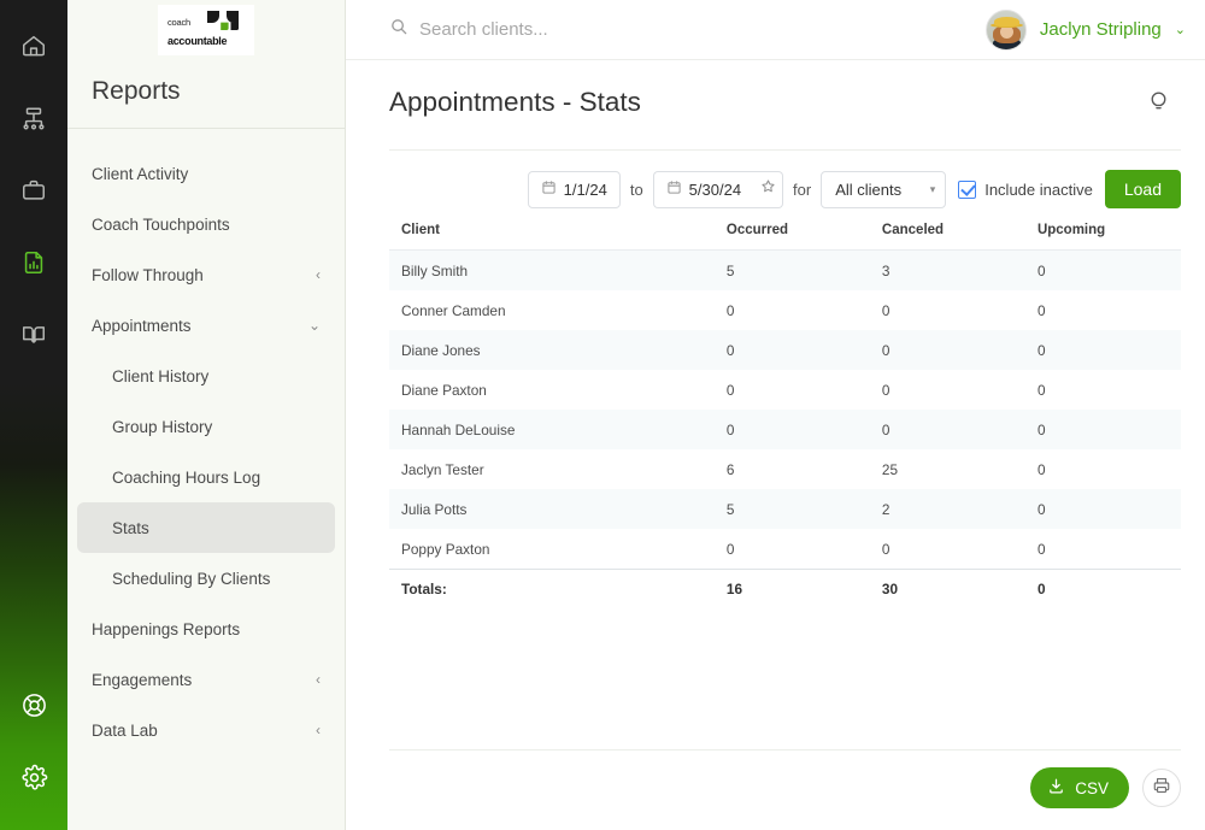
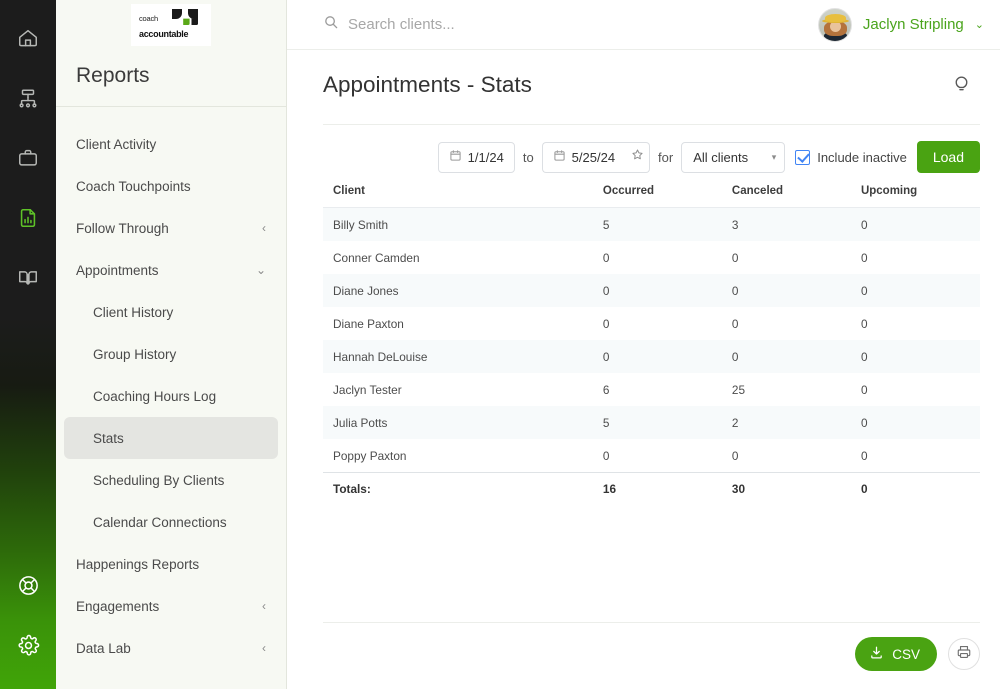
  coach
  accountable
  Reports
  Client Activity
  Coach Touchpoints
  Follow Through
  ‹
  Appointments
  ⌄
  Client History
  Group History
  Coaching Hours Log
  Stats
  Scheduling By Clients
+ Calendar Connections
  Happenings Reports
  Engagements
  ‹
  Data Lab
  ‹
  Search clients...
  Jaclyn Stripling
  ⌄
  Appointments - Stats
  1/1/24
  to
- 5/30/24
+ 5/25/24
  for
  All clients
  ▾
  Include inactive
  Load
  Client	Occurred	Canceled	Upcoming
  Billy Smith	5	3	0
  Conner Camden	0	0	0
  Diane Jones	0	0	0
  Diane Paxton	0	0	0
  Hannah DeLouise	0	0	0
  Jaclyn Tester	6	25	0
  Julia Potts	5	2	0
  Poppy Paxton	0	0	0
  Totals:	16	30	0
  CSV
